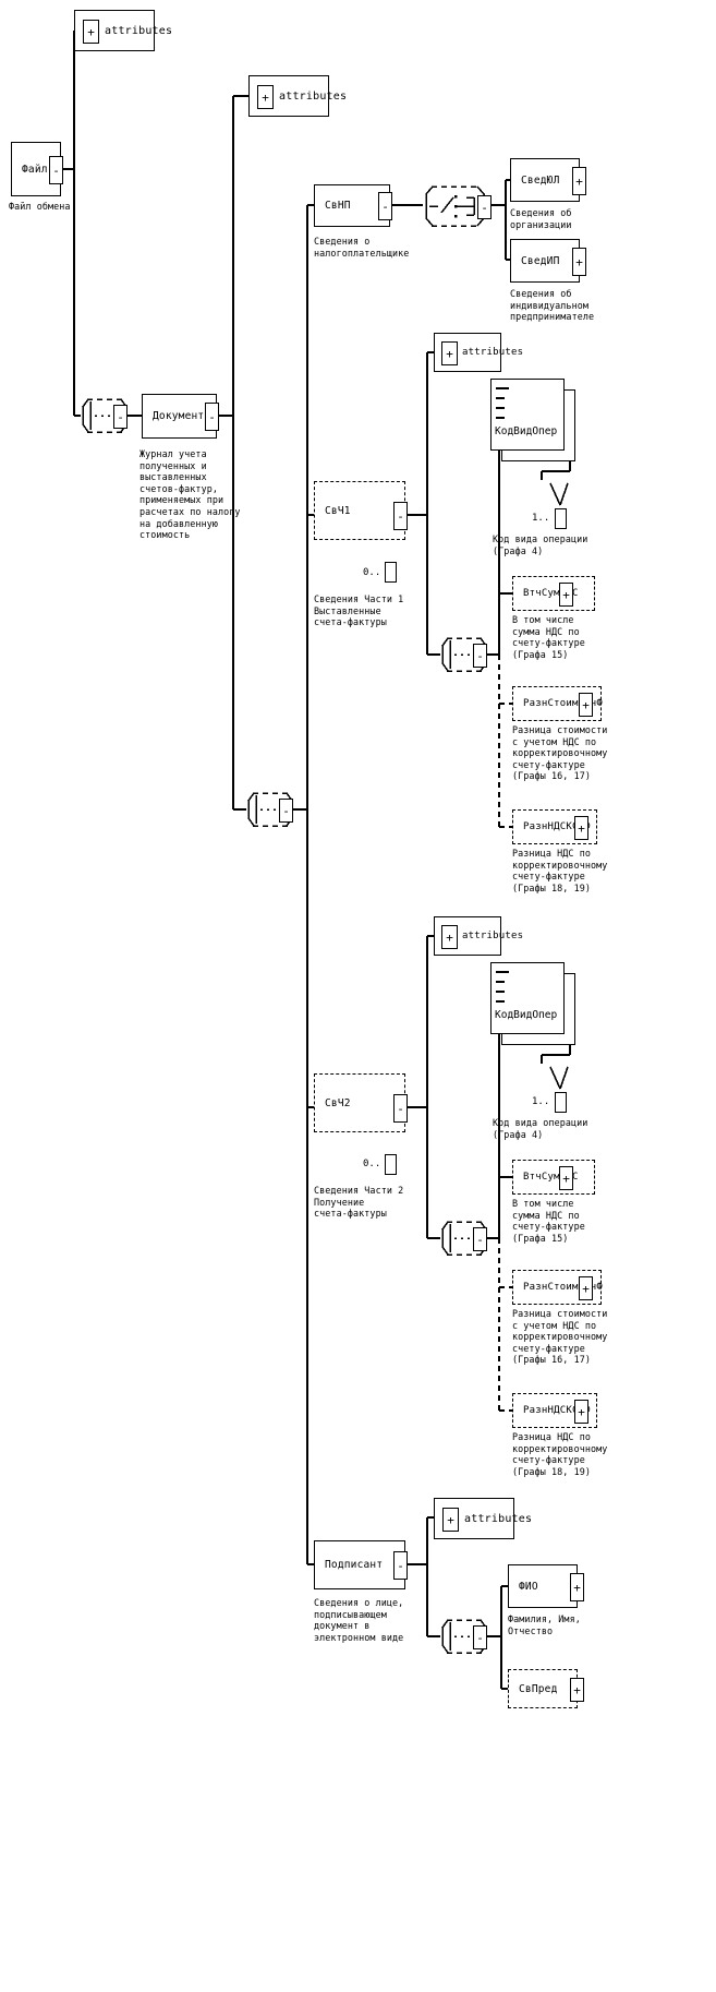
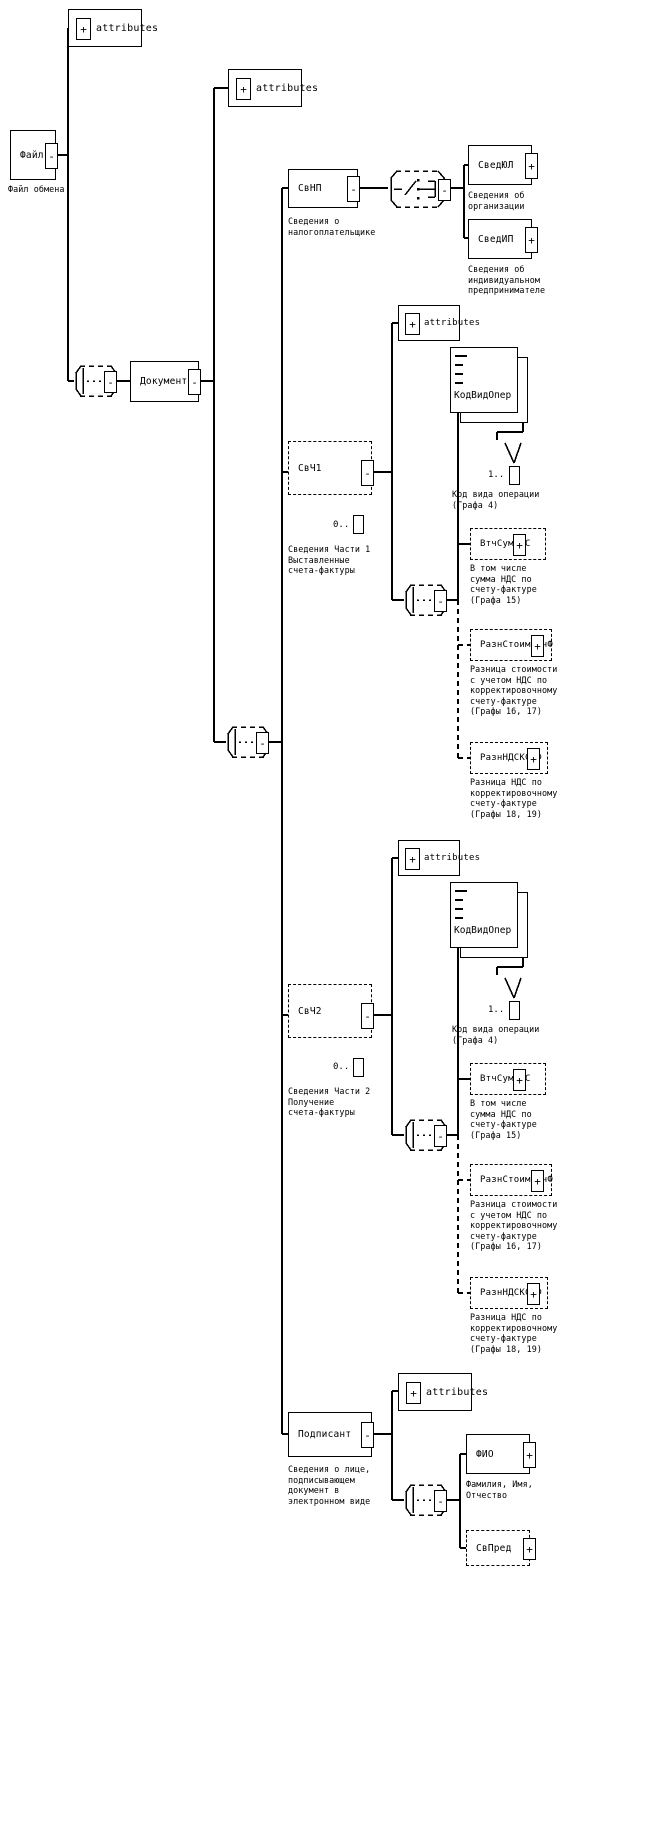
  Файл
  -
  Файл обмена
  +
  attributes
  -
  Документ
  -
- Журнал учета
- полученных и
- выставленных
- счетов-фактур,
- применяемых при
- расчетах по налогу
- на добавленную
- стоимость
  +
  attributes
  -
  СвНП
  -
  Сведения о
  налогоплательщике
  -
  СведЮЛ
  +
  Сведения об
  организации
  СведИП
  +
  Сведения об
  индивидуальном
  предпринимателе
  +
  attributes
  СвЧ1
  -
  0..
  Сведения Части 1
  Выставленные
  счета-фактуры
  -
  КодВидОпер
  1..
  Код вида операции
  (Графа 4)
  ВтчСумС
  +
  В том числе
  сумма НДС по
  счету-фактуре
  (Графа 15)
  РазнСтоимчФ
  +
  Разница стоимости
  с учетом НДС по
  корректировочному
  счету-фактуре
  (Графы 16, 17)
  РазнНДСК
  +
  Разница НДС по
  корректировочному
  счету-фактуре
  (Графы 18, 19)
  +
  attributes
  СвЧ2
  -
  0..
  Сведения Части 2
  Получение
  счета-фактуры
  -
  КодВидОпер
  1..
  Код вида операции
  (Графа 4)
  ВтчСумС
  +
  В том числе
  сумма НДС по
  счету-фактуре
  (Графа 15)
  РазнСтоимчФ
  +
  Разница стоимости
  с учетом НДС по
  корректировочному
  счету-фактуре
  (Графы 16, 17)
  РазнНДСК
  +
  Разница НДС по
  корректировочному
  счету-фактуре
  (Графы 18, 19)
  +
  attributes
  Подписант
  -
  Сведения о лице,
  подписывающем
  документ в
  электронном виде
  -
  ФИО
  +
  Фамилия, Имя,
  Отчество
  СвПред
  +
